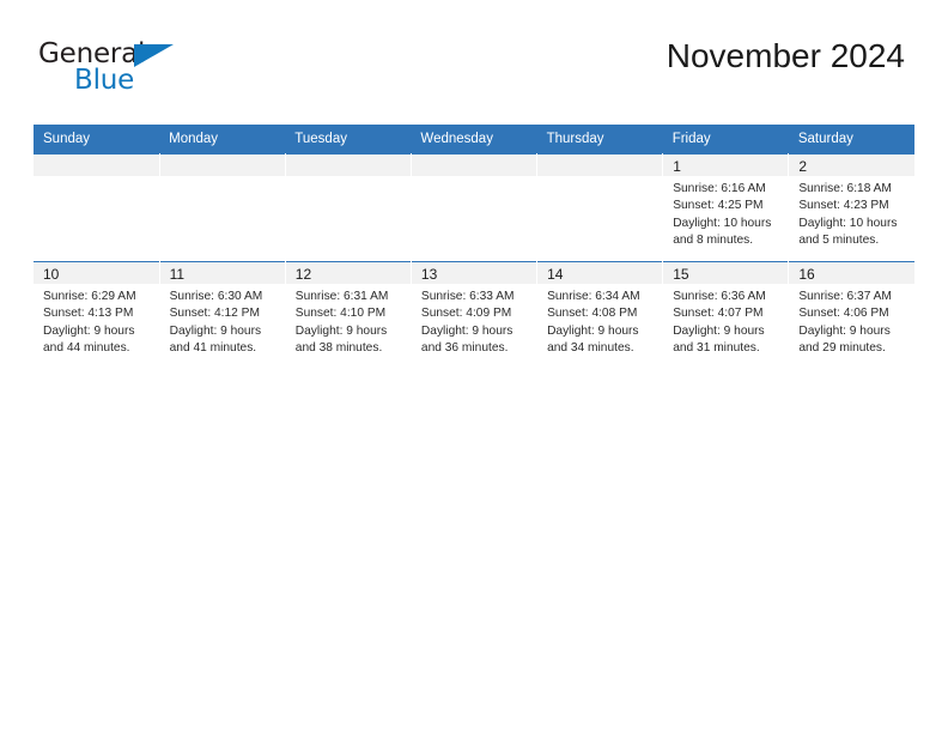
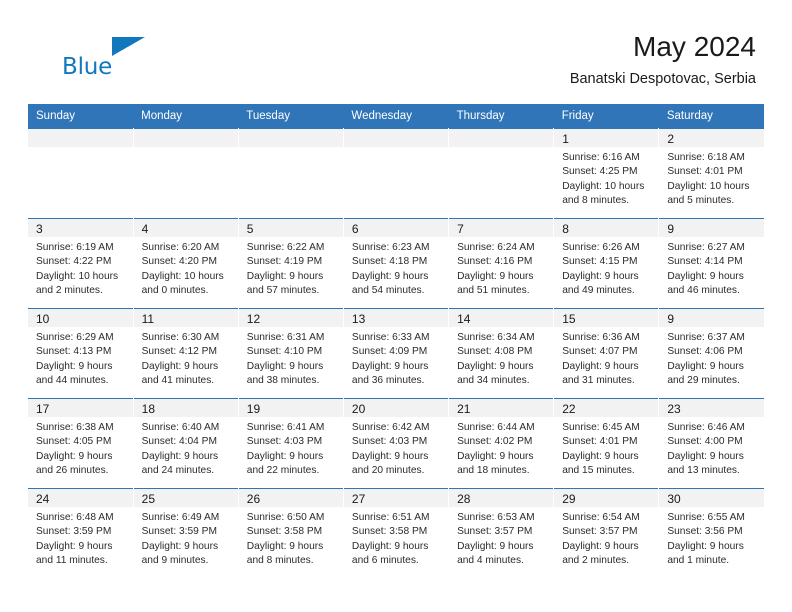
- General
  Blue
- November 2024
+ May 2024
+ Banatski Despotovac, Serbia
  Sunday	Monday	Tuesday	Wednesday	Thursday	Friday	Saturday
- 					1Sunrise: 6:16 AMSunset: 4:25 PMDaylight: 10 hoursand 8 minutes.	2Sunrise: 6:18 AMSunset: 4:23 PMDaylight: 10 hoursand 5 minutes.
+ 					1Sunrise: 6:16 AMSunset: 4:25 PMDaylight: 10 hoursand 8 minutes.	2Sunrise: 6:18 AMSunset: 4:01 PMDaylight: 10 hoursand 5 minutes.
+ 3Sunrise: 6:19 AMSunset: 4:22 PMDaylight: 10 hoursand 2 minutes.	4Sunrise: 6:20 AMSunset: 4:20 PMDaylight: 10 hoursand 0 minutes.	5Sunrise: 6:22 AMSunset: 4:19 PMDaylight: 9 hoursand 57 minutes.	6Sunrise: 6:23 AMSunset: 4:18 PMDaylight: 9 hoursand 54 minutes.	7Sunrise: 6:24 AMSunset: 4:16 PMDaylight: 9 hoursand 51 minutes.	8Sunrise: 6:26 AMSunset: 4:15 PMDaylight: 9 hoursand 49 minutes.	9Sunrise: 6:27 AMSunset: 4:14 PMDaylight: 9 hoursand 46 minutes.
- 10Sunrise: 6:29 AMSunset: 4:13 PMDaylight: 9 hoursand 44 minutes.	11Sunrise: 6:30 AMSunset: 4:12 PMDaylight: 9 hoursand 41 minutes.	12Sunrise: 6:31 AMSunset: 4:10 PMDaylight: 9 hoursand 38 minutes.	13Sunrise: 6:33 AMSunset: 4:09 PMDaylight: 9 hoursand 36 minutes.	14Sunrise: 6:34 AMSunset: 4:08 PMDaylight: 9 hoursand 34 minutes.	15Sunrise: 6:36 AMSunset: 4:07 PMDaylight: 9 hoursand 31 minutes.	16Sunrise: 6:37 AMSunset: 4:06 PMDaylight: 9 hoursand 29 minutes.
+ 10Sunrise: 6:29 AMSunset: 4:13 PMDaylight: 9 hoursand 44 minutes.	11Sunrise: 6:30 AMSunset: 4:12 PMDaylight: 9 hoursand 41 minutes.	12Sunrise: 6:31 AMSunset: 4:10 PMDaylight: 9 hoursand 38 minutes.	13Sunrise: 6:33 AMSunset: 4:09 PMDaylight: 9 hoursand 36 minutes.	14Sunrise: 6:34 AMSunset: 4:08 PMDaylight: 9 hoursand 34 minutes.	15Sunrise: 6:36 AMSunset: 4:07 PMDaylight: 9 hoursand 31 minutes.	9Sunrise: 6:37 AMSunset: 4:06 PMDaylight: 9 hoursand 29 minutes.
+ 17Sunrise: 6:38 AMSunset: 4:05 PMDaylight: 9 hoursand 26 minutes.	18Sunrise: 6:40 AMSunset: 4:04 PMDaylight: 9 hoursand 24 minutes.	19Sunrise: 6:41 AMSunset: 4:03 PMDaylight: 9 hoursand 22 minutes.	20Sunrise: 6:42 AMSunset: 4:03 PMDaylight: 9 hoursand 20 minutes.	21Sunrise: 6:44 AMSunset: 4:02 PMDaylight: 9 hoursand 18 minutes.	22Sunrise: 6:45 AMSunset: 4:01 PMDaylight: 9 hoursand 15 minutes.	23Sunrise: 6:46 AMSunset: 4:00 PMDaylight: 9 hoursand 13 minutes.
+ 24Sunrise: 6:48 AMSunset: 3:59 PMDaylight: 9 hoursand 11 minutes.	25Sunrise: 6:49 AMSunset: 3:59 PMDaylight: 9 hoursand 9 minutes.	26Sunrise: 6:50 AMSunset: 3:58 PMDaylight: 9 hoursand 8 minutes.	27Sunrise: 6:51 AMSunset: 3:58 PMDaylight: 9 hoursand 6 minutes.	28Sunrise: 6:53 AMSunset: 3:57 PMDaylight: 9 hoursand 4 minutes.	29Sunrise: 6:54 AMSunset: 3:57 PMDaylight: 9 hoursand 2 minutes.	30Sunrise: 6:55 AMSunset: 3:56 PMDaylight: 9 hoursand 1 minute.
